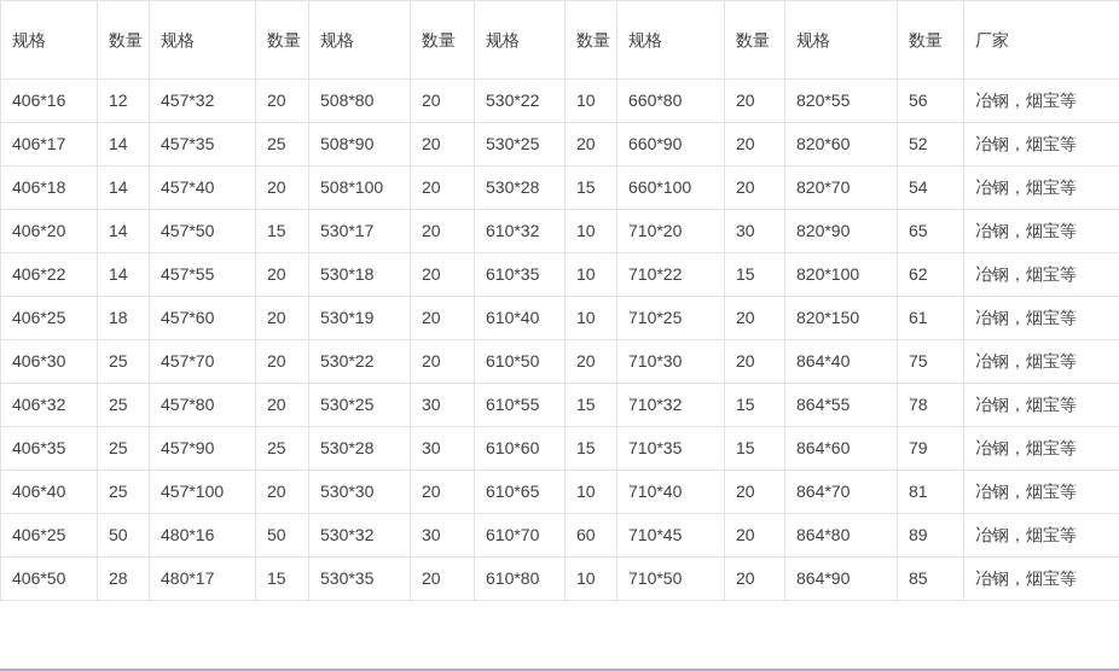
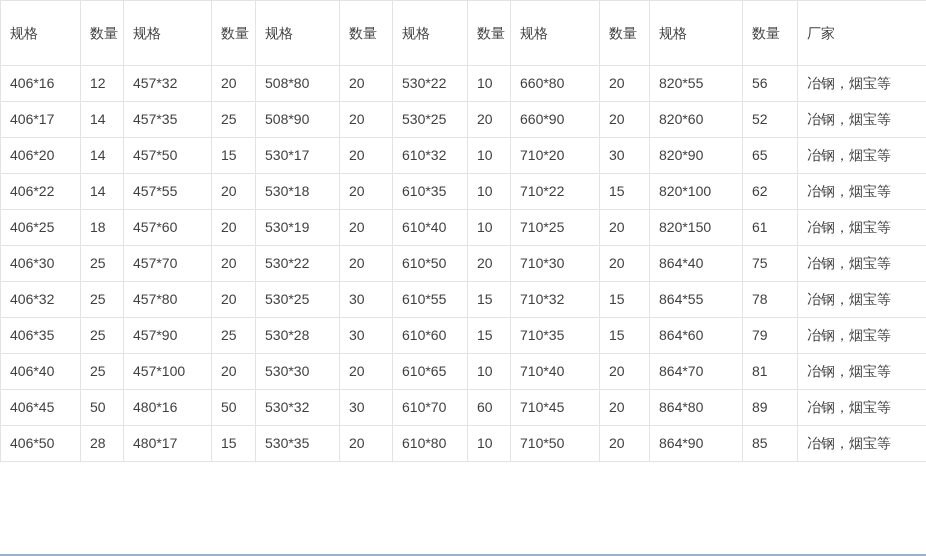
  规格	数量	规格	数量	规格	数量	规格	数量	规格	数量	规格	数量	厂家
  406*16	12	457*32	20	508*80	20	530*22	10	660*80	20	820*55	56	冶钢，烟宝等
  406*17	14	457*35	25	508*90	20	530*25	20	660*90	20	820*60	52	冶钢，烟宝等
- 406*18	14	457*40	20	508*100	20	530*28	15	660*100	20	820*70	54	冶钢，烟宝等
  406*20	14	457*50	15	530*17	20	610*32	10	710*20	30	820*90	65	冶钢，烟宝等
  406*22	14	457*55	20	530*18	20	610*35	10	710*22	15	820*100	62	冶钢，烟宝等
  406*25	18	457*60	20	530*19	20	610*40	10	710*25	20	820*150	61	冶钢，烟宝等
  406*30	25	457*70	20	530*22	20	610*50	20	710*30	20	864*40	75	冶钢，烟宝等
  406*32	25	457*80	20	530*25	30	610*55	15	710*32	15	864*55	78	冶钢，烟宝等
  406*35	25	457*90	25	530*28	30	610*60	15	710*35	15	864*60	79	冶钢，烟宝等
  406*40	25	457*100	20	530*30	20	610*65	10	710*40	20	864*70	81	冶钢，烟宝等
- 406*25	50	480*16	50	530*32	30	610*70	60	710*45	20	864*80	89	冶钢，烟宝等
+ 406*45	50	480*16	50	530*32	30	610*70	60	710*45	20	864*80	89	冶钢，烟宝等
  406*50	28	480*17	15	530*35	20	610*80	10	710*50	20	864*90	85	冶钢，烟宝等
